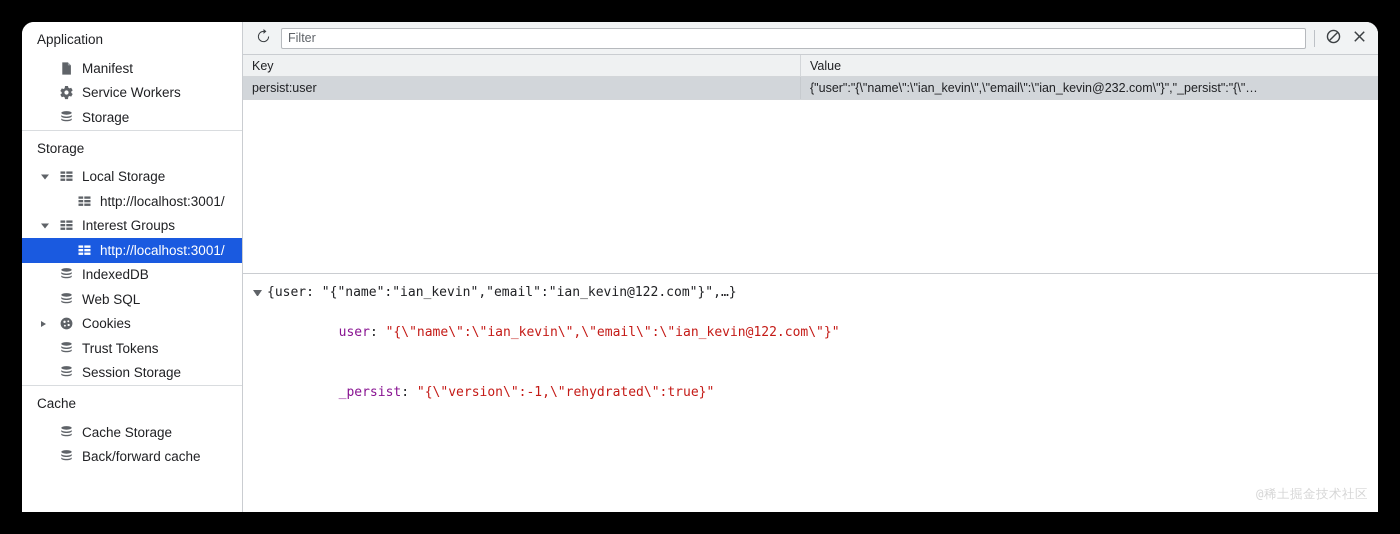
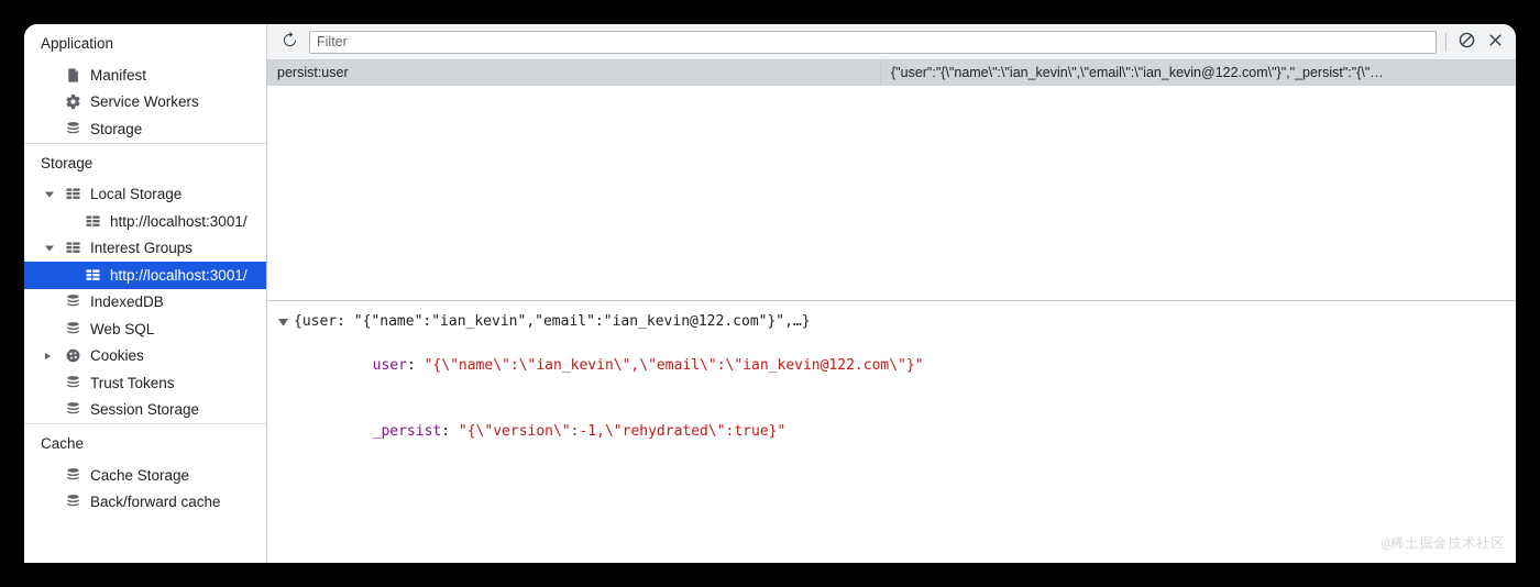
  Application
  Manifest
  Service Workers
  Storage
  Storage
  Local Storage
  http://localhost:3001/
  Interest Groups
  http://localhost:3001/
  IndexedDB
  Web SQL
  Cookies
  Trust Tokens
  Session Storage
  Cache
  Cache Storage
  Back/forward cache
  Filter
- Key
- Value
  persist:user
- {"user":"{\"name\":\"ian_kevin\",\"email\":\"ian_kevin@232.com\"}","_persist":"{\"…
+ {"user":"{\"name\":\"ian_kevin\",\"email\":\"ian_kevin@122.com\"}","_persist":"{\"…
  {user: "{"name":"ian_kevin","email":"ian_kevin@122.com"}",…}
  user: "{\"name\":\"ian_kevin\",\"email\":\"ian_kevin@122.com\"}"
  _persist: "{\"version\":-1,\"rehydrated\":true}"
  @稀土掘金技术社区
